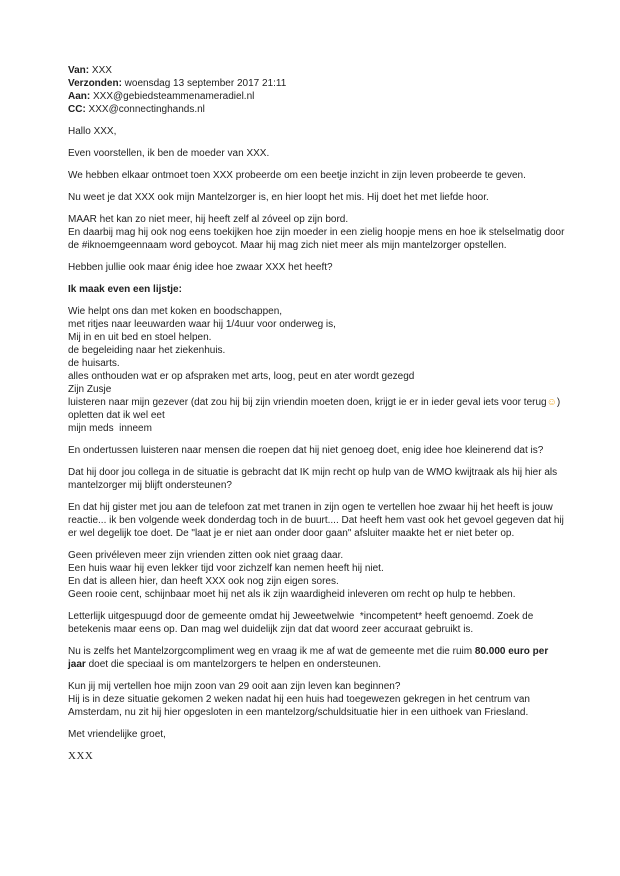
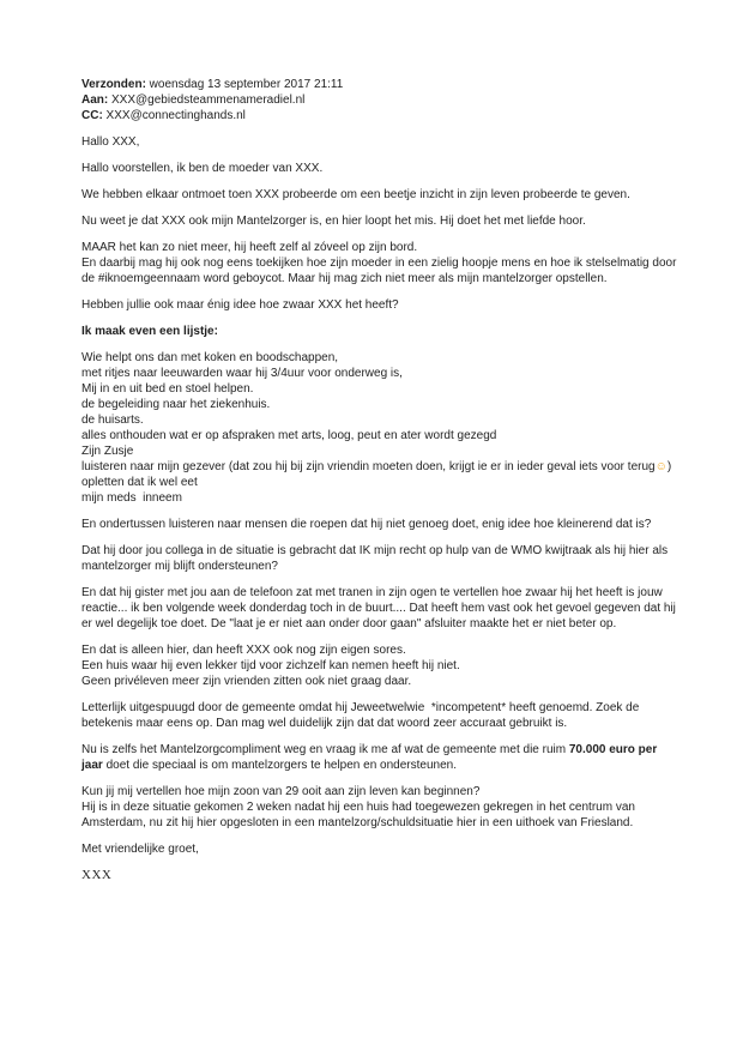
- Van: XXX
  Verzonden: woensdag 13 september 2017 21:11
  Aan: XXX@gebiedsteammenameradiel.nl
  CC: XXX@connectinghands.nl
  Hallo XXX,
- Even voorstellen, ik ben de moeder van XXX.
+ Hallo voorstellen, ik ben de moeder van XXX.
  We hebben elkaar ontmoet toen XXX probeerde om een beetje inzicht in zijn leven probeerde te geven.
  Nu weet je dat XXX ook mijn Mantelzorger is, en hier loopt het mis. Hij doet het met liefde hoor.
  MAAR het kan zo niet meer, hij heeft zelf al zóveel op zijn bord.
  En daarbij mag hij ook nog eens toekijken hoe zijn moeder in een zielig hoopje mens en hoe ik stelselmatig door de #iknoemgeennaam word geboycot. Maar hij mag zich niet meer als mijn mantelzorger opstellen.
  Hebben jullie ook maar énig idee hoe zwaar XXX het heeft?
  Ik maak even een lijstje:
  Wie helpt ons dan met koken en boodschappen,
- met ritjes naar leeuwarden waar hij 1/4uur voor onderweg is,
+ met ritjes naar leeuwarden waar hij 3/4uur voor onderweg is,
  Mij in en uit bed en stoel helpen.
  de begeleiding naar het ziekenhuis.
  de huisarts.
  alles onthouden wat er op afspraken met arts, loog, peut en ater wordt gezegd
  Zijn Zusje
  luisteren naar mijn gezever (dat zou hij bij zijn vriendin moeten doen, krijgt ie er in ieder geval iets voor terug☺)
  opletten dat ik wel eet
  mijn meds inneem
  En ondertussen luisteren naar mensen die roepen dat hij niet genoeg doet, enig idee hoe kleinerend dat is?
  Dat hij door jou collega in de situatie is gebracht dat IK mijn recht op hulp van de WMO kwijtraak als hij hier als mantelzorger mij blijft ondersteunen?
  En dat hij gister met jou aan de telefoon zat met tranen in zijn ogen te vertellen hoe zwaar hij het heeft is jouw reactie... ik ben volgende week donderdag toch in de buurt.... Dat heeft hem vast ook het gevoel gegeven dat hij er wel degelijk toe doet. De "laat je er niet aan onder door gaan" afsluiter maakte het er niet beter op.
- Geen privéleven meer zijn vrienden zitten ook niet graag daar.
+ En dat is alleen hier, dan heeft XXX ook nog zijn eigen sores.
  Een huis waar hij even lekker tijd voor zichzelf kan nemen heeft hij niet.
- En dat is alleen hier, dan heeft XXX ook nog zijn eigen sores.
+ Geen privéleven meer zijn vrienden zitten ook niet graag daar.
- Geen rooie cent, schijnbaar moet hij net als ik zijn waardigheid inleveren om recht op hulp te hebben.
  Letterlijk uitgespuugd door de gemeente omdat hij Jeweetwelwie *incompetent* heeft genoemd. Zoek de betekenis maar eens op. Dan mag wel duidelijk zijn dat dat woord zeer accuraat gebruikt is.
- Nu is zelfs het Mantelzorgcompliment weg en vraag ik me af wat de gemeente met die ruim 80.000 euro per jaar doet die speciaal is om mantelzorgers te helpen en ondersteunen.
+ Nu is zelfs het Mantelzorgcompliment weg en vraag ik me af wat de gemeente met die ruim 70.000 euro per jaar doet die speciaal is om mantelzorgers te helpen en ondersteunen.
  Kun jij mij vertellen hoe mijn zoon van 29 ooit aan zijn leven kan beginnen?
  Hij is in deze situatie gekomen 2 weken nadat hij een huis had toegewezen gekregen in het centrum van Amsterdam, nu zit hij hier opgesloten in een mantelzorg/schuldsituatie hier in een uithoek van Friesland.
  Met vriendelijke groet,
  XXX
